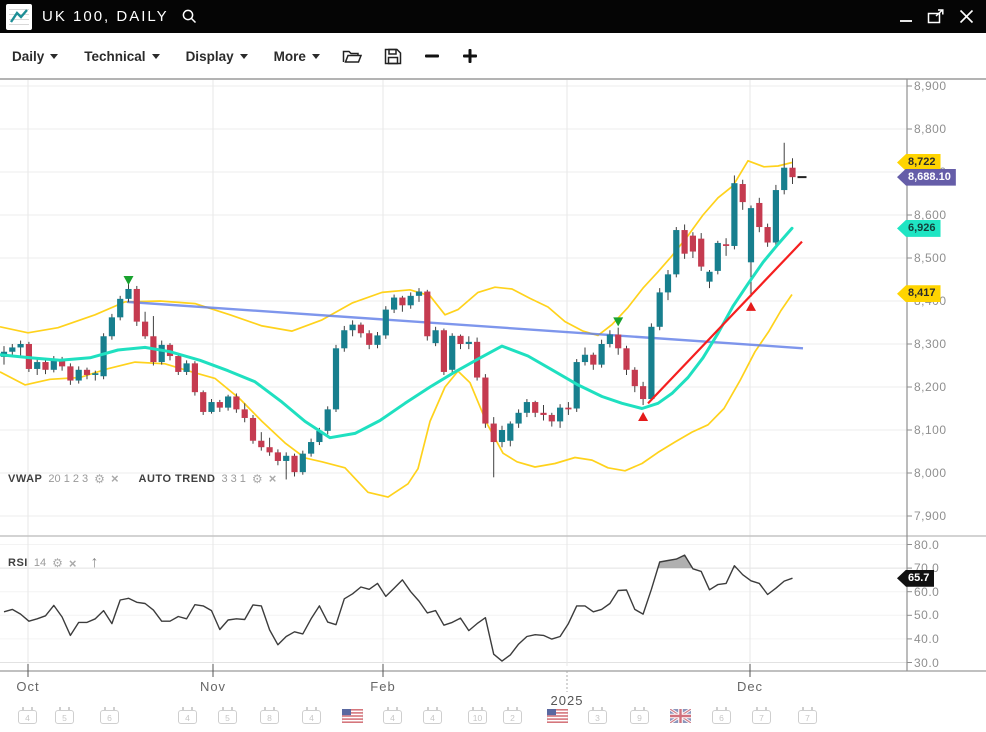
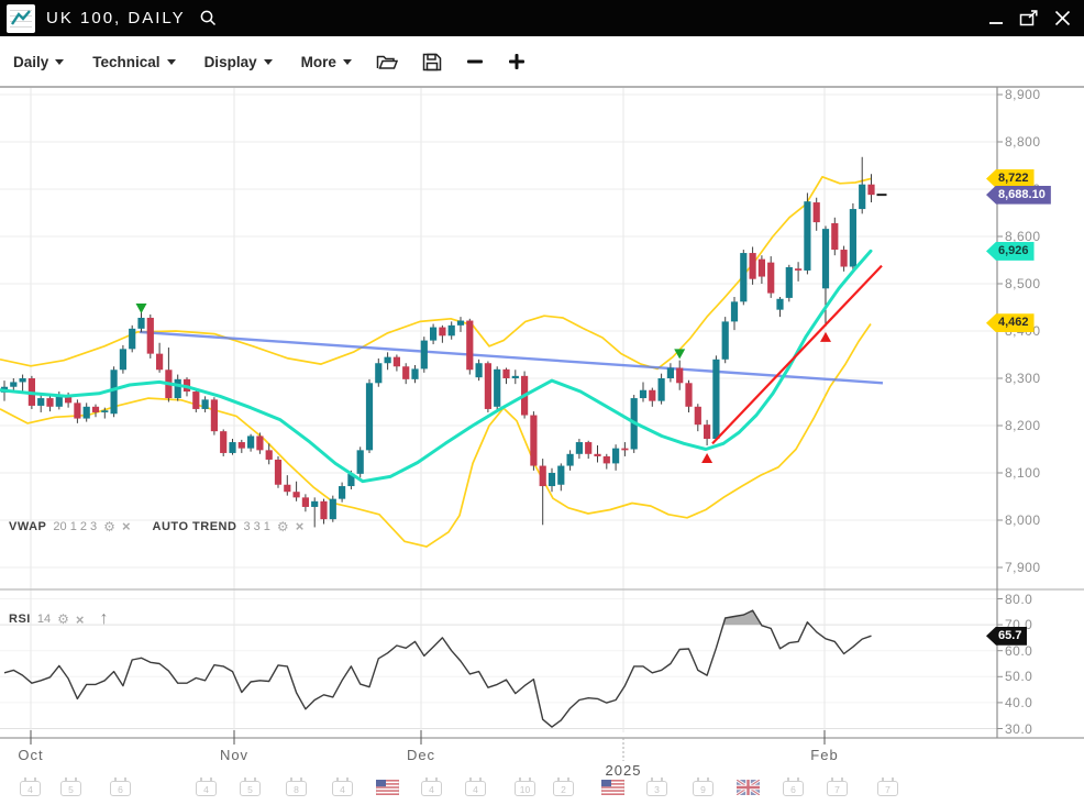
  UK 100, DAILY
  Daily
  Technical
  Display
  More
  VWAP
  20 1 2 3
  ⚙
  ×
  AUTO TREND
  3 3 1
  ⚙
  ×
  RSI
  14
  ⚙
  ×
  ↑
  8,900
  8,800
  8,600
  8,500
  8,300
  8,200
  8,100
  8,000
  7,900
  80.0
  70.0
  60.0
  50.0
  40.0
  30.0
  Oct
  Nov
- Feb
+ Dec
  2025
- Dec
+ Feb
  4
  5
  6
  4
  5
  8
  4
  4
  4
  10
  2
  3
  9
  6
  7
  7
  8,722
  8,688.10
  6,926
- 8,417
+ 4,462
  65.7
